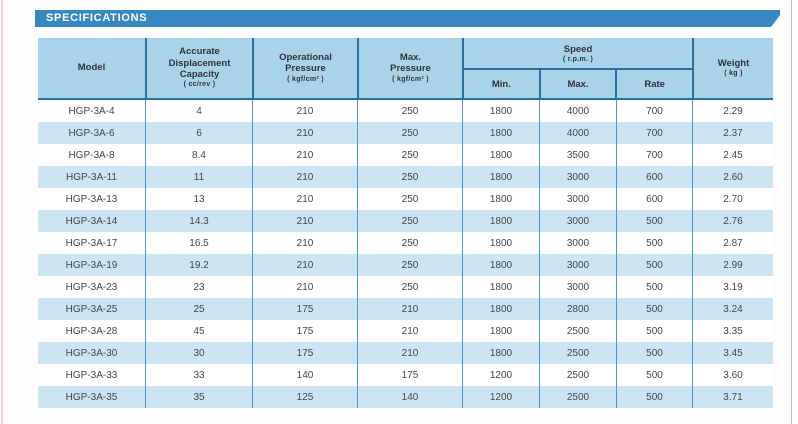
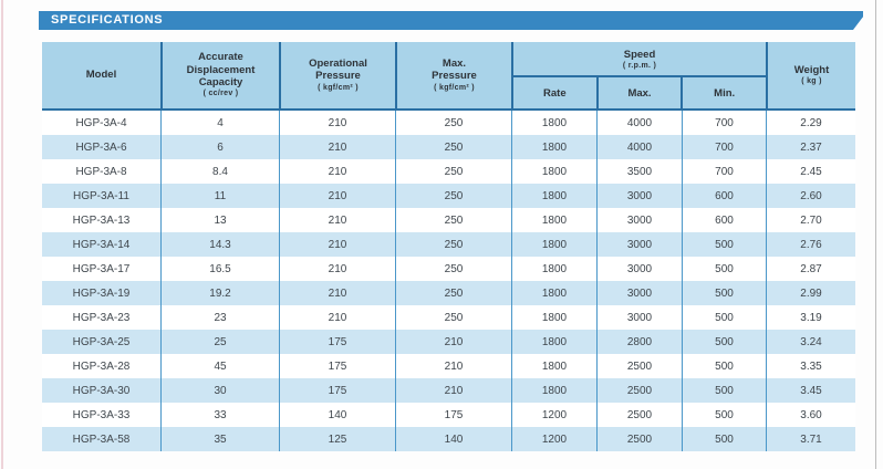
  SPECIFICATIONS
  Model
  Accurate
  Displacement
  Capacity
  Operational
  Pressure
  Max.
  Pressure
  Speed
- Min.
+ Rate
  Max.
- Rate
+ Min.
  Weight
  HGP-3A-4
  4
  210
  250
  1800
  4000
  700
  2.29
  HGP-3A-6
  6
  210
  250
  1800
  4000
  700
  2.37
  HGP-3A-8
  8.4
  210
  250
  1800
  3500
  700
  2.45
  HGP-3A-11
  11
  210
  250
  1800
  3000
  600
  2.60
  HGP-3A-13
  13
  210
  250
  1800
  3000
  600
  2.70
  HGP-3A-14
  14.3
  210
  250
  1800
  3000
  500
  2.76
  HGP-3A-17
  16.5
  210
  250
  1800
  3000
  500
  2.87
  HGP-3A-19
  19.2
  210
  250
  1800
  3000
  500
  2.99
  HGP-3A-23
  23
  210
  250
  1800
  3000
  500
  3.19
  HGP-3A-25
  25
  175
  210
  1800
  2800
  500
  3.24
  HGP-3A-28
  45
  175
  210
  1800
  2500
  500
  3.35
  HGP-3A-30
  30
  175
  210
  1800
  2500
  500
  3.45
  HGP-3A-33
  33
  140
  175
  1200
  2500
  500
  3.60
- HGP-3A-35
+ HGP-3A-58
  35
  125
  140
  1200
  2500
  500
  3.71
